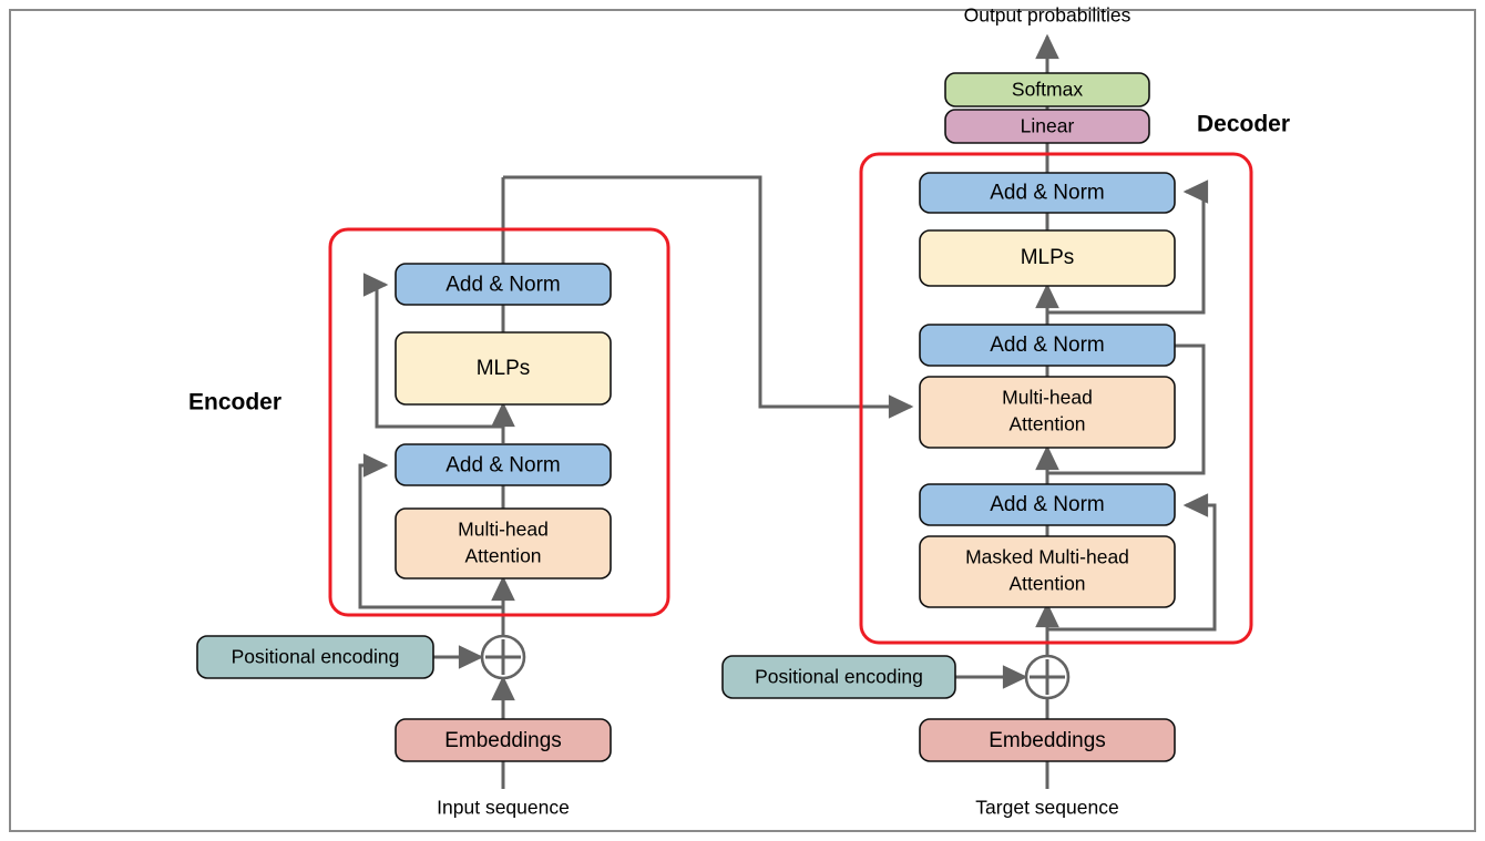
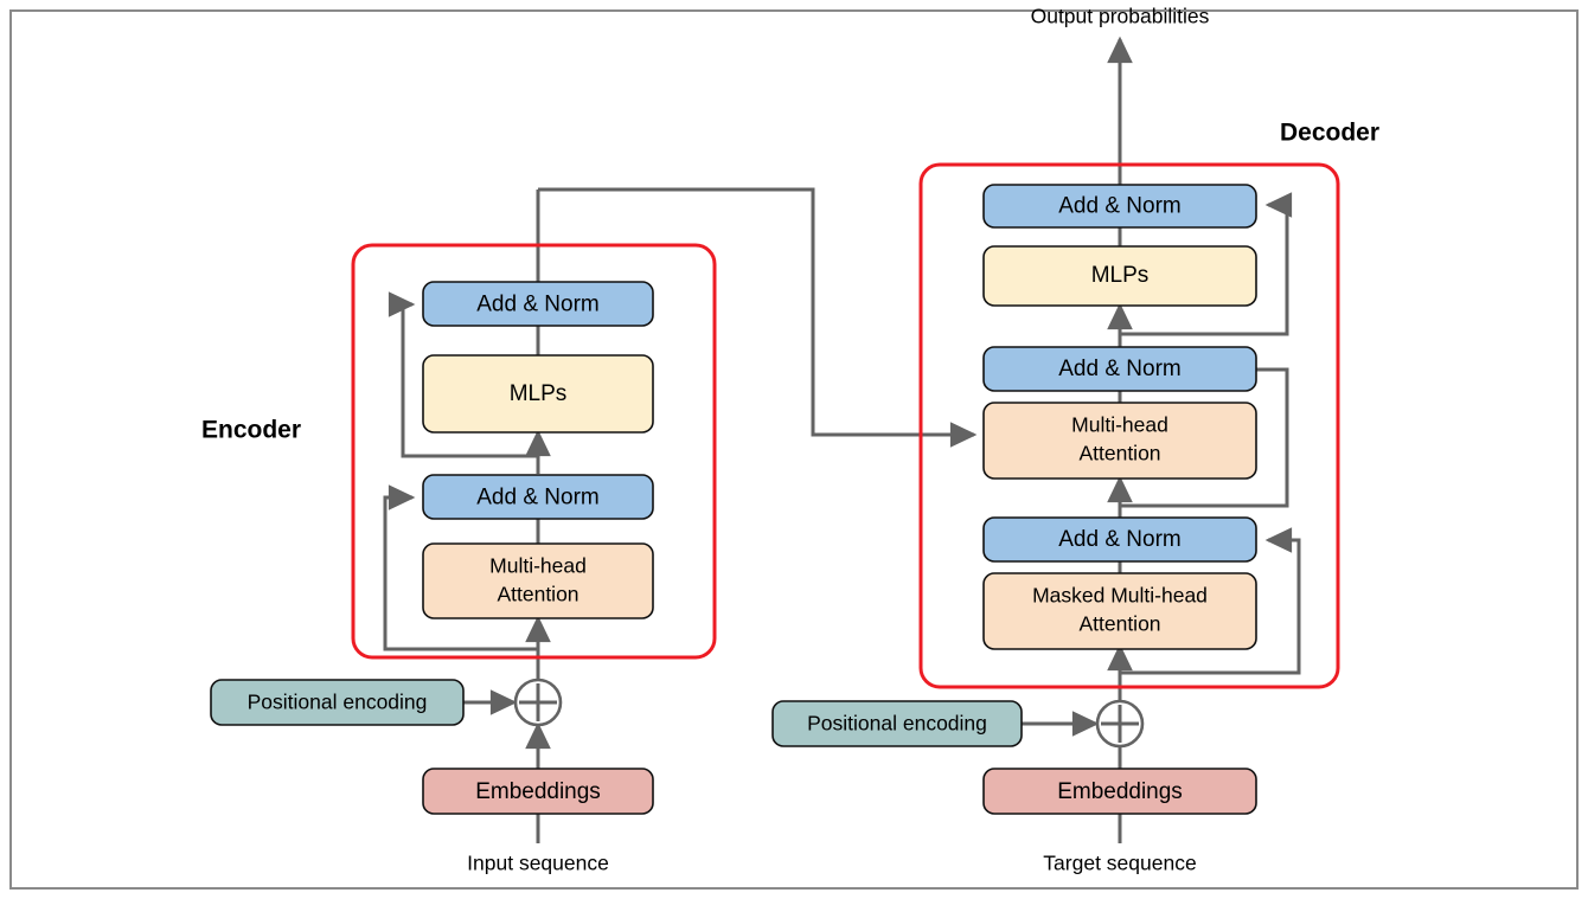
  Encoder
  Decoder
  Add & Norm
  MLPs
  Add & Norm
  Multi-head
  Attention
  Positional encoding
  Embeddings
  Input sequence
  Add & Norm
  MLPs
  Add & Norm
  Multi-head
  Attention
  Add & Norm
  Masked Multi-head
  Attention
  Positional encoding
  Embeddings
  Target sequence
- Linear
- Softmax
  Output probabilities
